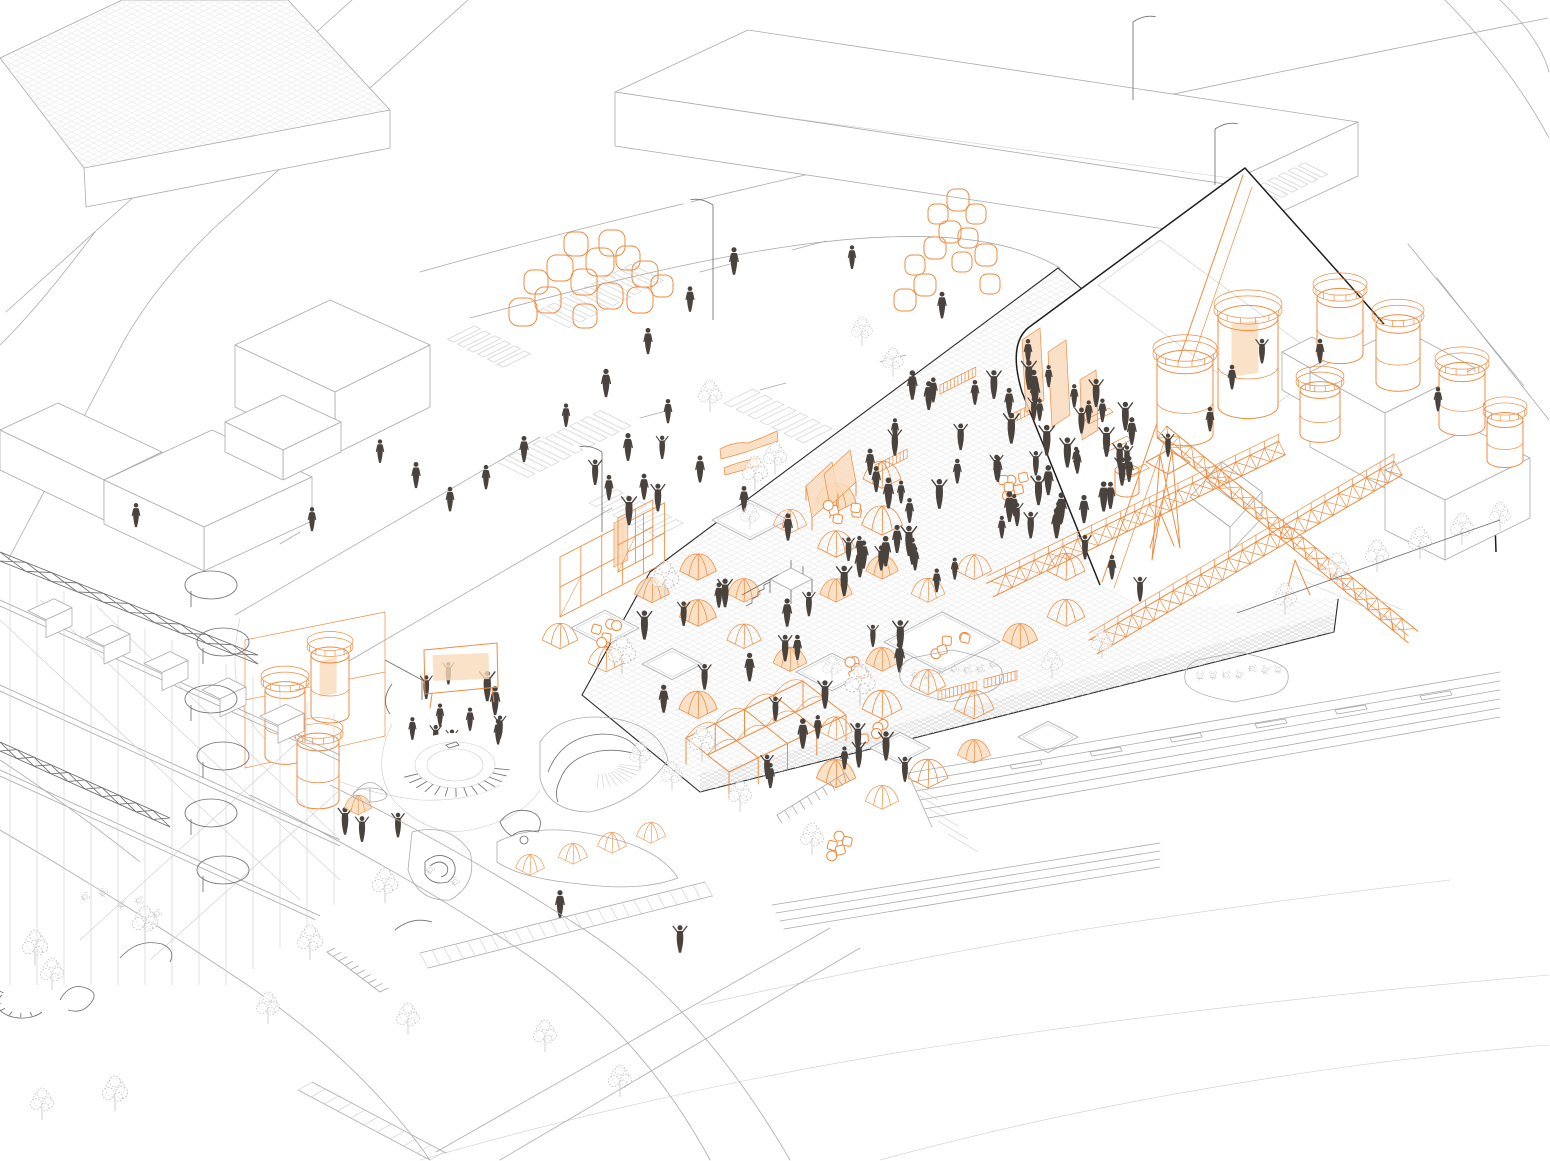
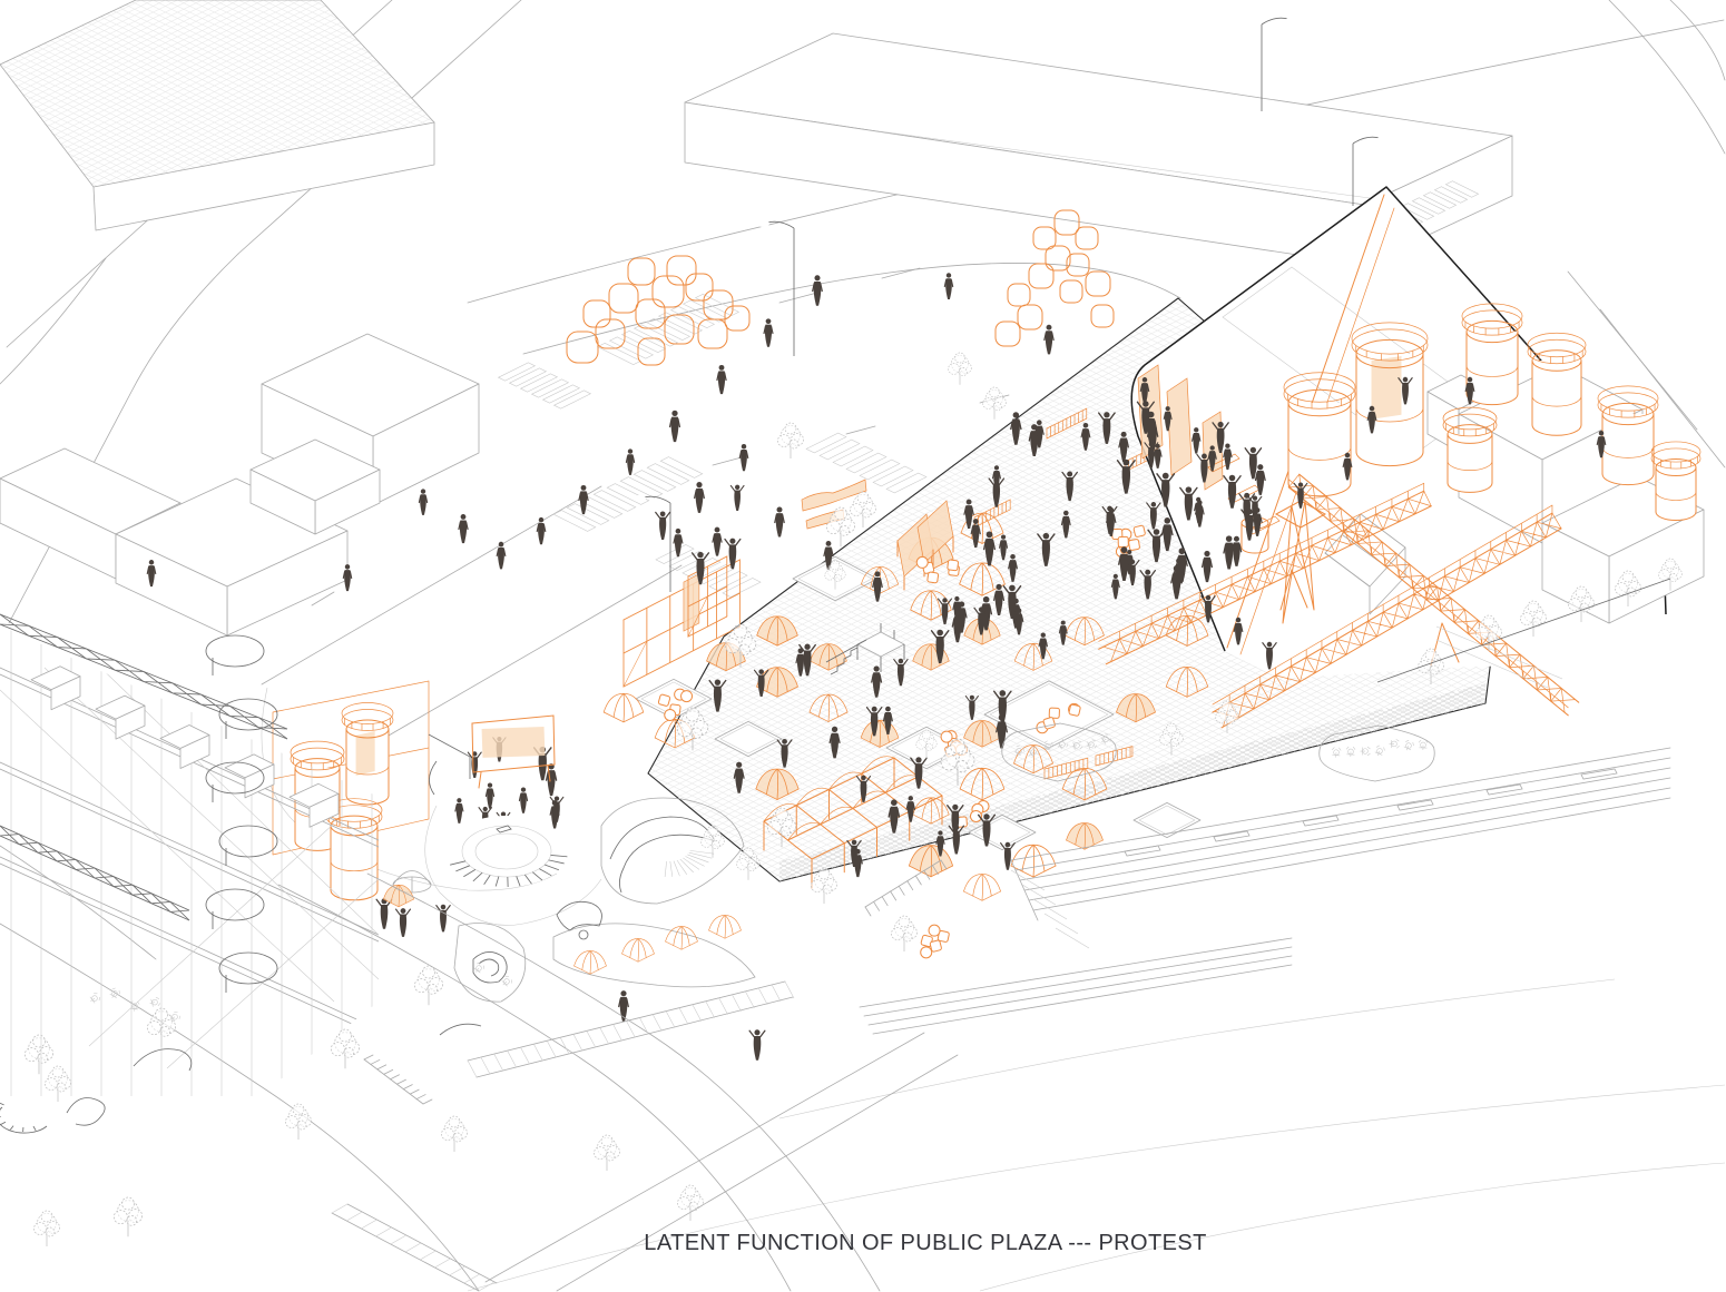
+ LATENT FUNCTION OF PUBLIC PLAZA --- PROTEST
